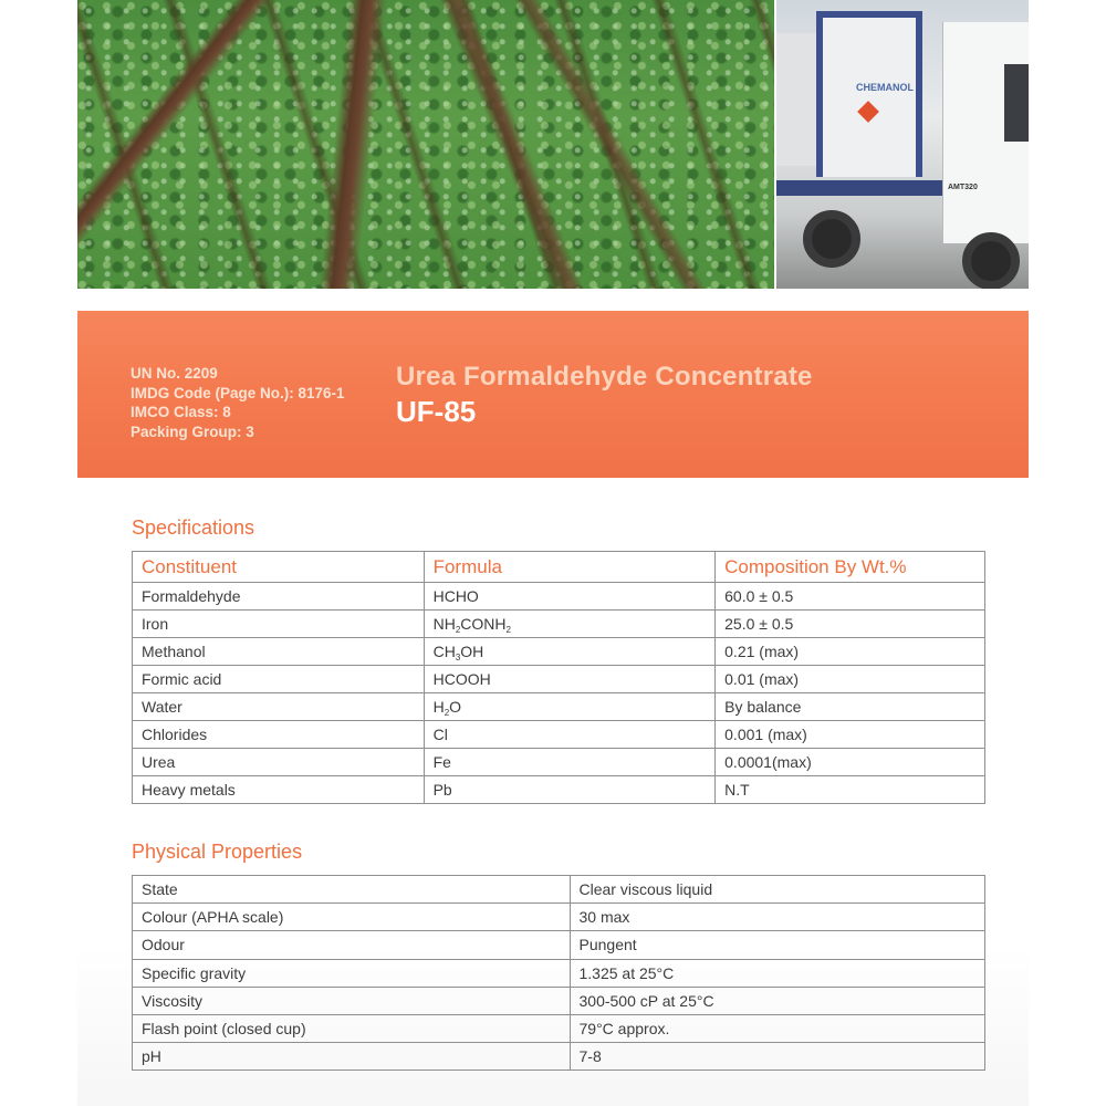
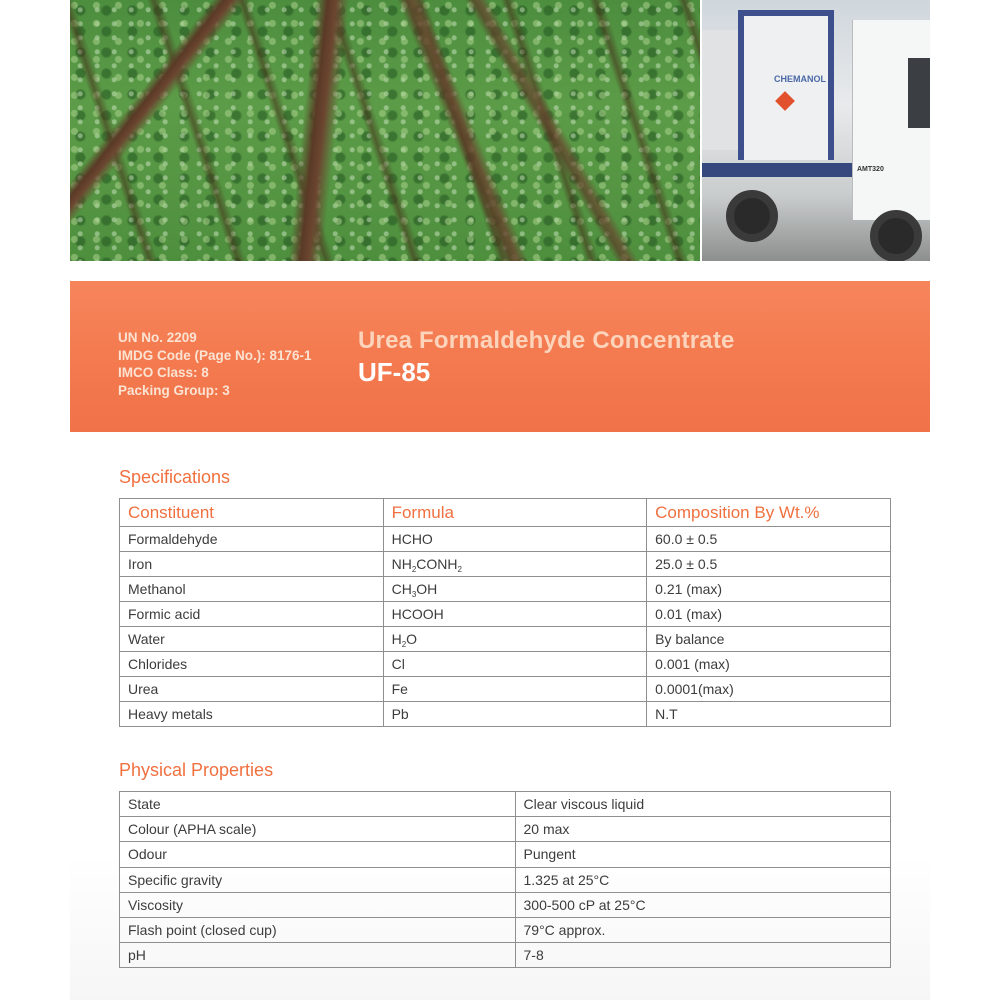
  CHEMANOL
  UN No. 2209
  IMDG Code (Page No.): 8176-1
  IMCO Class: 8
  Packing Group: 3
  Urea Formaldehyde Concentrate
  UF-85
  Specifications
  Constituent	Formula	Composition By Wt.%
  Formaldehyde	HCHO	60.0 ± 0.5
  Iron	NH2CONH2	25.0 ± 0.5
  Methanol	CH3OH	0.21 (max)
  Formic acid	HCOOH	0.01 (max)
  Water	H2O	By balance
  Chlorides	Cl	0.001 (max)
  Urea	Fe	0.0001(max)
  Heavy metals	Pb	N.T
  Physical Properties
  State	Clear viscous liquid
- Colour (APHA scale)	30 max
+ Colour (APHA scale)	20 max
  Odour	Pungent
  Specific gravity	1.325 at 25°C
  Viscosity	300-500 cP at 25°C
  Flash point (closed cup)	79°C approx.
  pH	7-8
